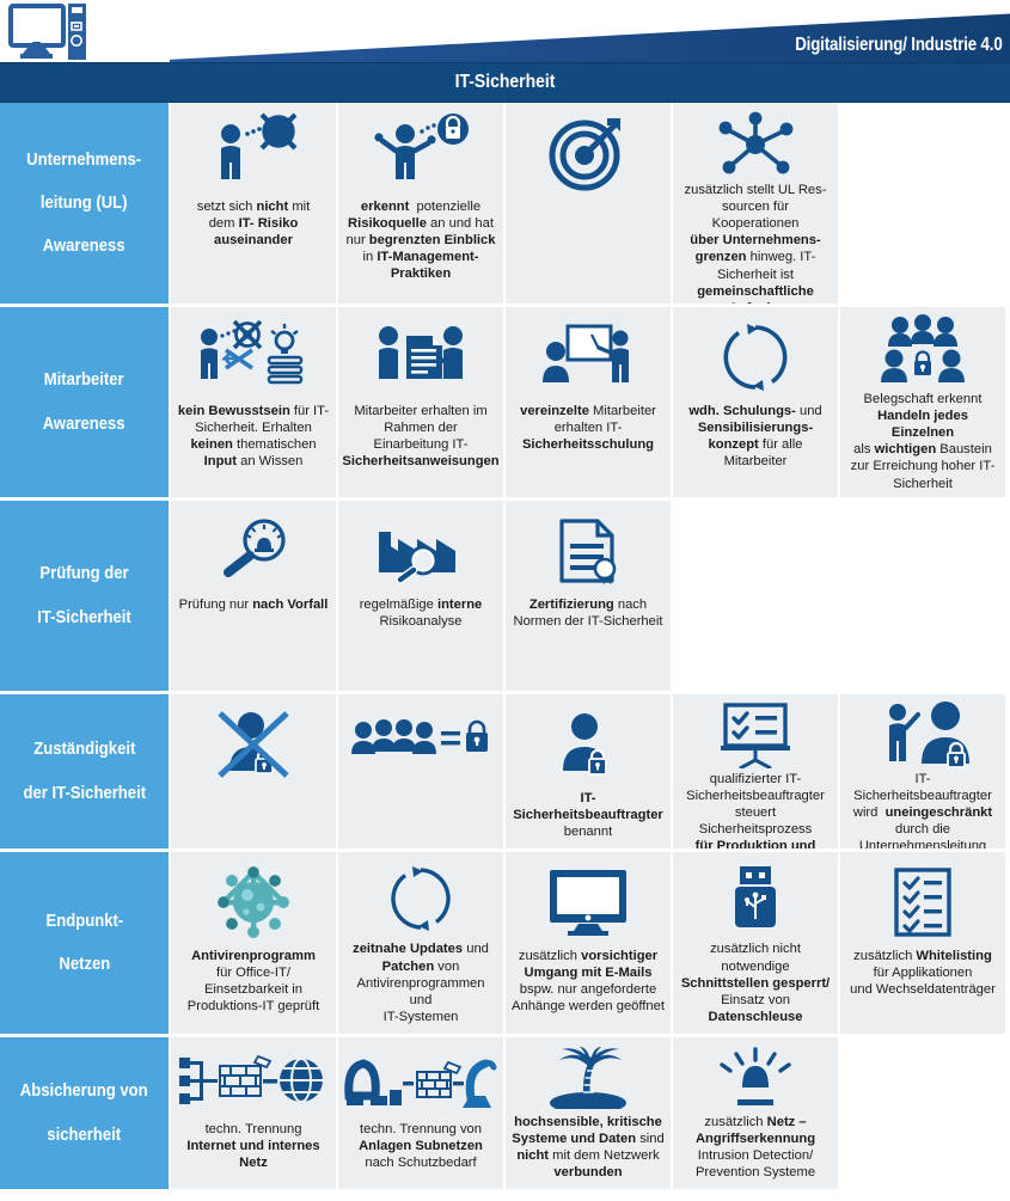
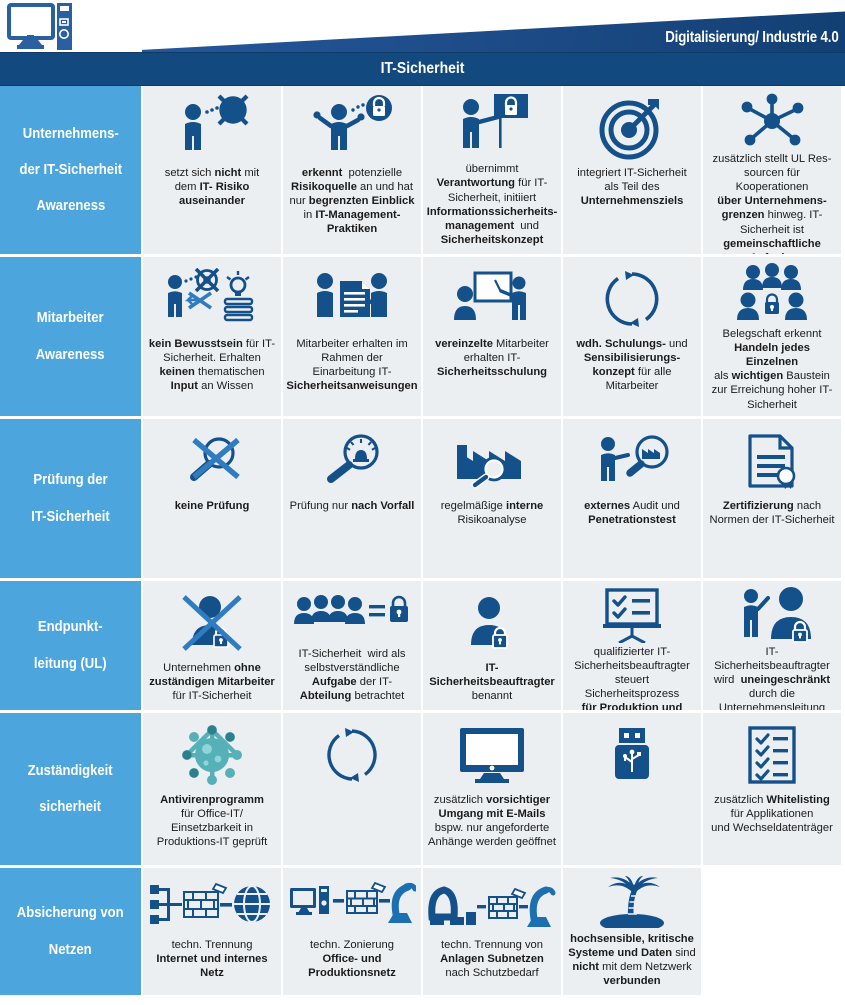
  Digitalisierung/ Industrie 4.0
  IT-Sicherheit
  Unternehmens-
- leitung (UL)
+ der IT-Sicherheit
  Awareness
  setzt sich nicht mit
  dem IT- Risiko
  auseinander
  erkennt potenzielle
  Risikoquelle an und hat
  nur begrenzten Einblick
  in IT-Management-
  Praktiken
+ übernimmt
+ Verantwortung für IT-
+ Sicherheit, initiiert
+ Informationssicherheits-
+ management und
+ Sicherheitskonzept
+ integriert IT-Sicherheit
+ als Teil des
+ Unternehmensziels
  zusätzlich stellt UL Res-
  sourcen für Kooperationen
  über Unternehmens-
  grenzen hinweg. IT-
  Sicherheit ist
  gemeinschaftliche
  Mitarbeiter
  Awareness
  kein Bewusstsein für IT-
  Sicherheit. Erhalten
  keinen thematischen
  Input an Wissen
  Mitarbeiter erhalten im
  Rahmen der
  Einarbeitung IT-
  Sicherheitsanweisungen
  vereinzelte Mitarbeiter
  erhalten IT-
  Sicherheitsschulung
  wdh. Schulungs- und
  Sensibilisierungs-
  konzept für alle
  Mitarbeiter
  Belegschaft erkennt
  Handeln jedes Einzelnen
  als wichtigen Baustein
  zur Erreichung hoher IT-
  Sicherheit
  Prüfung der
  IT-Sicherheit
+ keine Prüfung
  Prüfung nur nach Vorfall
  regelmäßige interne
  Risikoanalyse
+ externes Audit und
+ Penetrationstest
  Zertifizierung nach
  Normen der IT-Sicherheit
- Zuständigkeit
+ Endpunkt-
- der IT-Sicherheit
+ leitung (UL)
+ Unternehmen ohne
+ zuständigen Mitarbeiter
+ für IT-Sicherheit
+ IT-Sicherheit wird als
+ selbstverständliche
+ Aufgabe der IT-
+ Abteilung betrachtet
  IT-
  Sicherheitsbeauftragter
  benannt
  qualifizierter IT-
  Sicherheitsbeauftragter
  steuert Sicherheitsprozess
  für Produktion und
  IT-Sicherheitsbeauftragter
  wird uneingeschränkt
  durch die
  Unternehmensleitung
- Endpunkt-
+ Zuständigkeit
- Netzen
+ sicherheit
  Antivirenprogramm
  für Office-IT/
  Einsetzbarkeit in
  Produktions-IT geprüft
- zeitnahe Updates und
- Patchen von
- Antivirenprogrammen und
- IT-Systemen
  zusätzlich vorsichtiger
  Umgang mit E-Mails
  bspw. nur angeforderte
  Anhänge werden geöffnet
- zusätzlich nicht
- notwendige
- Schnittstellen gesperrt/
- Einsatz von
- Datenschleuse
  zusätzlich Whitelisting
  für Applikationen
  und Wechseldatenträger
  Absicherung von
- sicherheit
+ Netzen
  techn. Trennung
  Internet und internes
  Netz
+ techn. Zonierung
+ Office- und
+ Produktionsnetz
  techn. Trennung von
  Anlagen Subnetzen
  nach Schutzbedarf
  hochsensible, kritische
  Systeme und Daten sind
  nicht mit dem Netzwerk
  verbunden
- zusätzlich Netz –
- Angriffserkennung
- Intrusion Detection/
- Prevention Systeme
